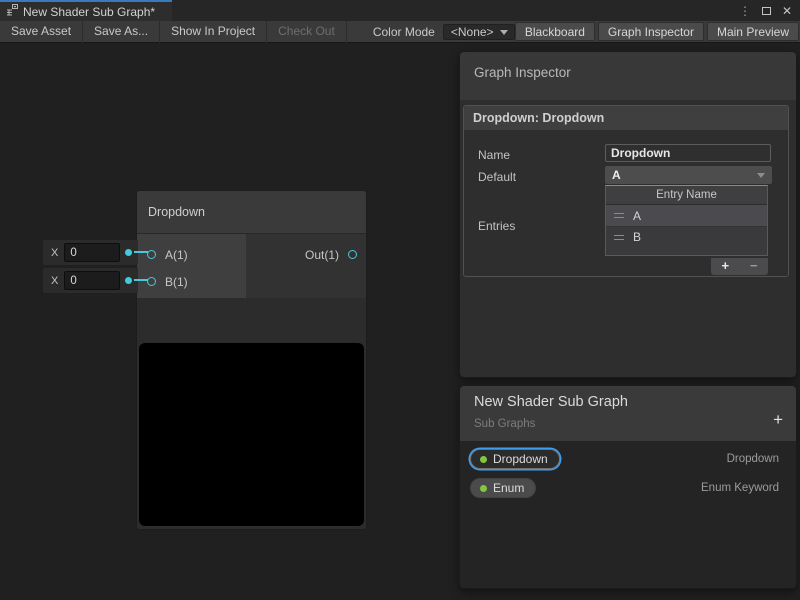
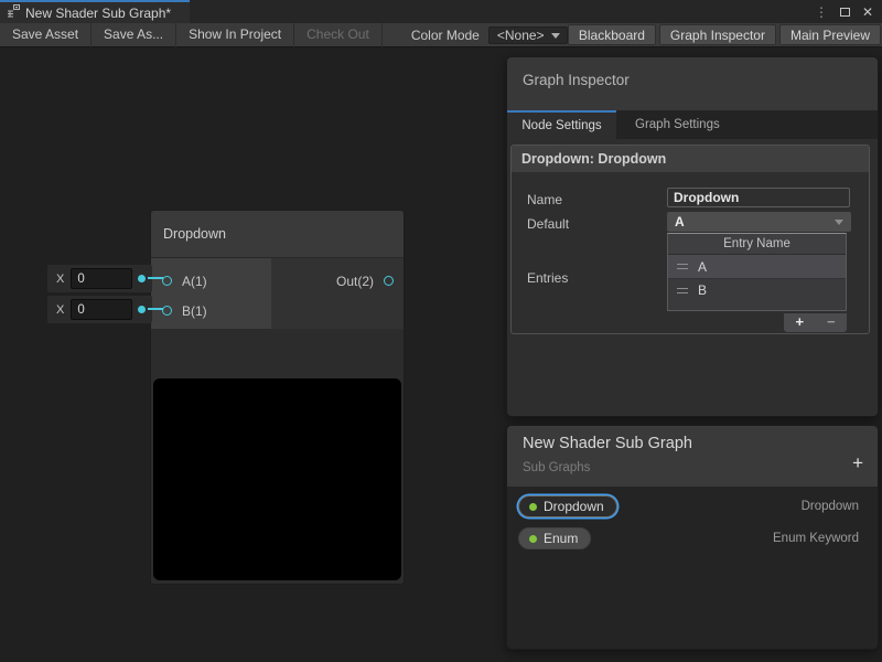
  New Shader Sub Graph*
  ⋮
  ✕
  Save Asset
  Save As...
  Show In Project
  Check Out
  Color Mode
  <None>
  Blackboard
  Graph Inspector
  Main Preview
  Dropdown
  A(1)
  B(1)
- Out(1)
+ Out(2)
  X
  0
  X
  0
  Graph Inspector
+ Node Settings
+ Graph Settings
  Dropdown: Dropdown
  Name
  Dropdown
  Default
  A
  Entries
  Entry Name
  A
  B
  +
  −
  New Shader Sub Graph
  Sub Graphs
  +
  Dropdown
  Dropdown
  Enum
  Enum Keyword
